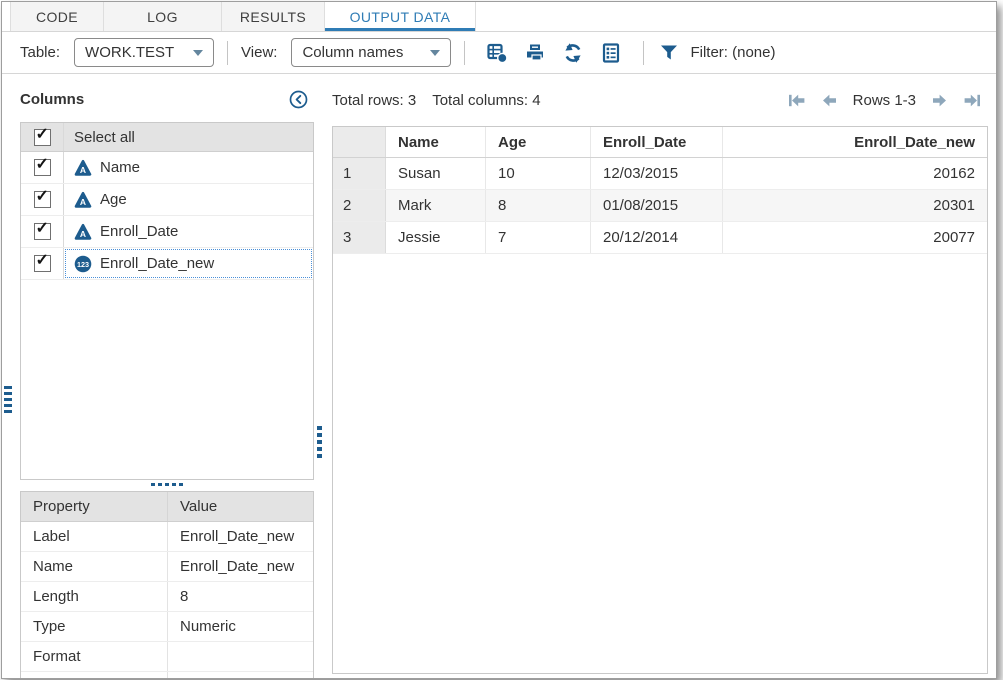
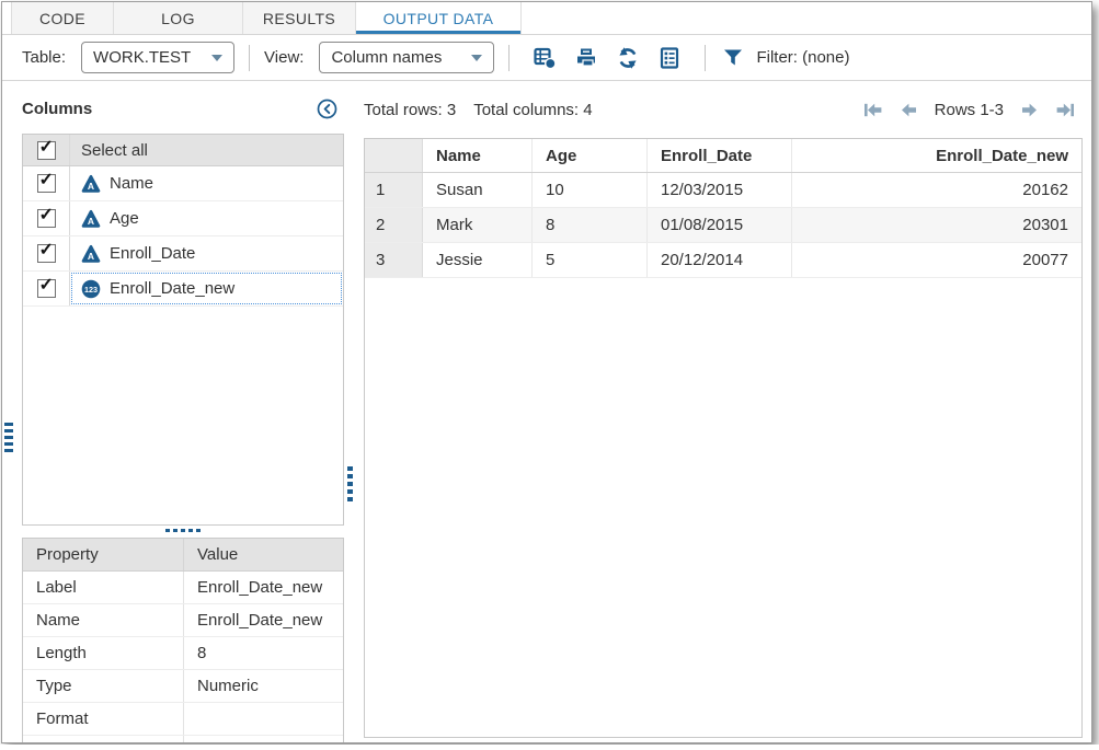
  CODE
  LOG
  RESULTS
  OUTPUT DATA
  Table:
  WORK.TEST
  View:
  Column names
  Filter: (none)
  Columns
  Select all
  A
  Name
  A
  Age
  A
  Enroll_Date
  123
  Enroll_Date_new
  Property
  Value
  Label
  Enroll_Date_new
  Name
  Enroll_Date_new
  Length
  8
  Type
  Numeric
  Format
  Total rows: 3
  Total columns: 4
  Rows 1-3
  Name
  Age
  Enroll_Date
  Enroll_Date_new
  1
  Susan
  10
  12/03/2015
  20162
  2
  Mark
  8
  01/08/2015
  20301
  3
  Jessie
- 7
+ 5
  20/12/2014
  20077
